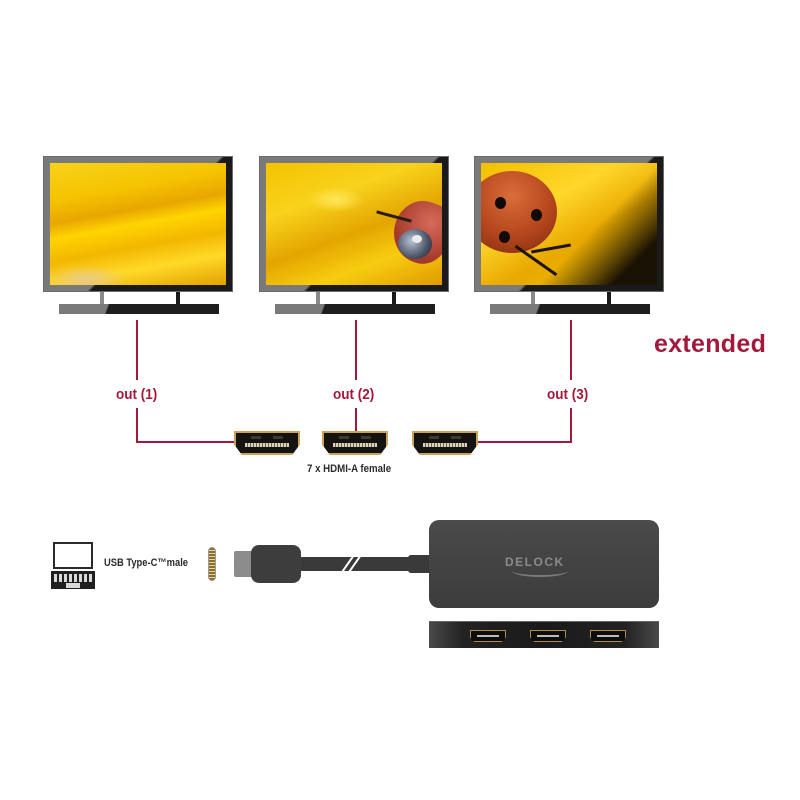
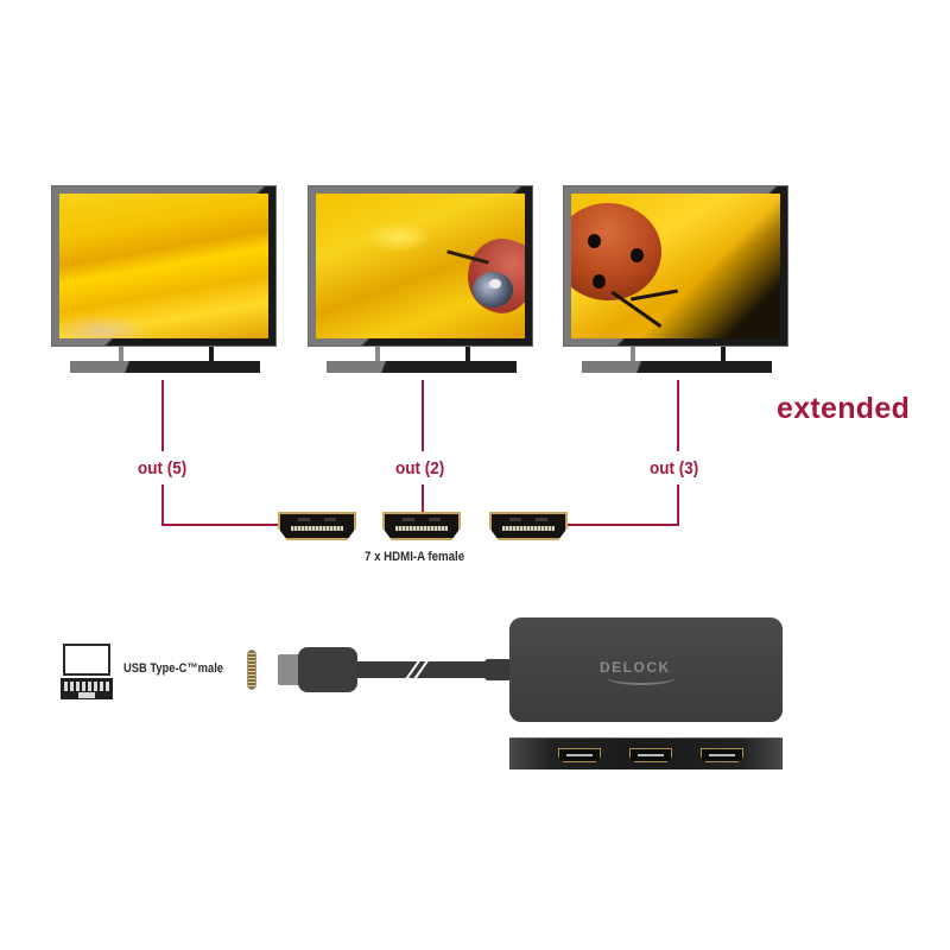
  extended
- out (1)
+ out (5)
  out (2)
  out (3)
  7 x HDMI-A female
  USB Type-C™male
  DELOCK
